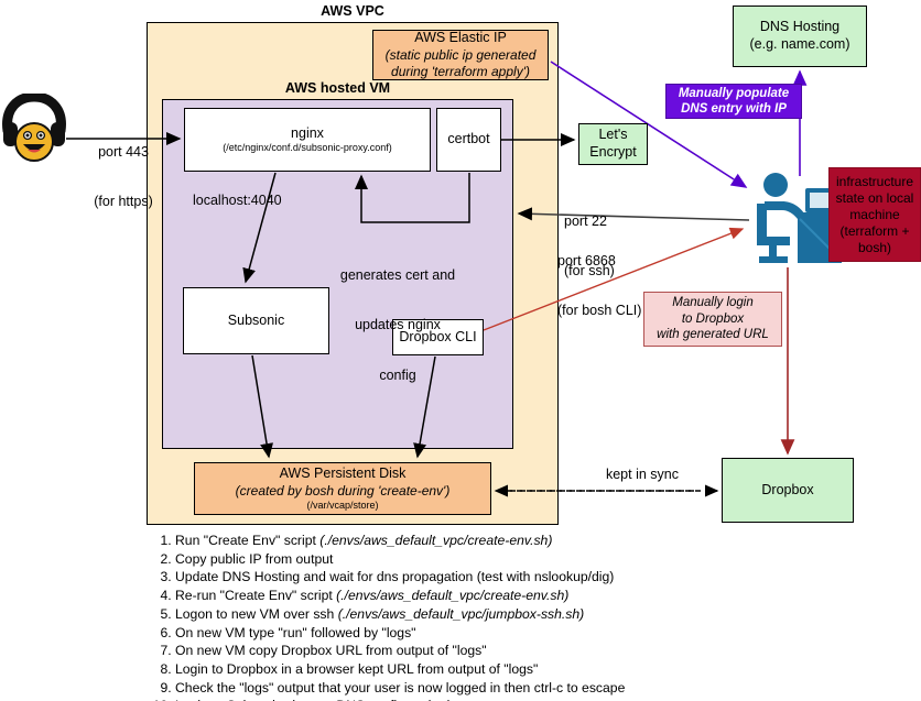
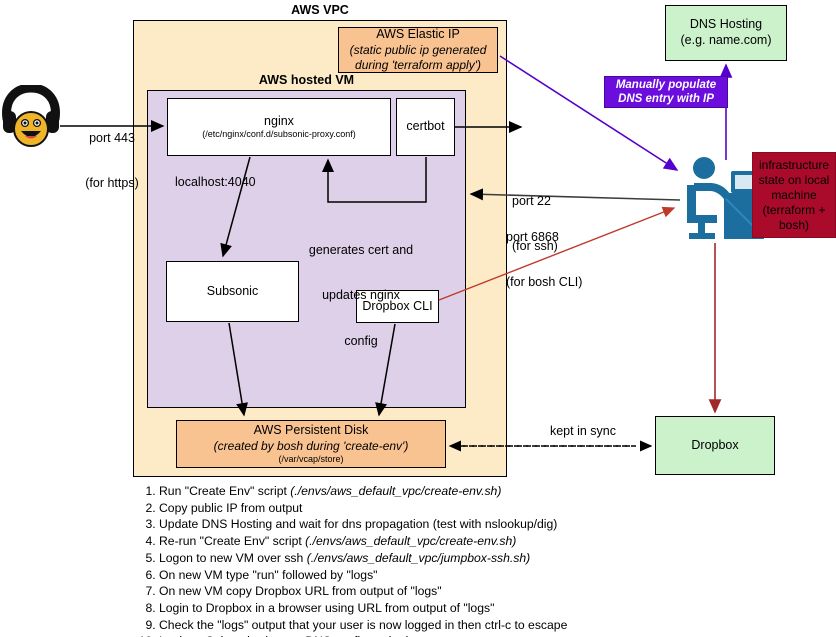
  AWS VPC
  AWS hosted VM
  nginx
  (/etc/nginx/conf.d/subsonic-proxy.conf)
  certbot
  Subsonic
  Dropbox CLI
  AWS Elastic IP
  (static public ip generated
  during 'terraform apply')
  AWS Persistent Disk
  (created by bosh during 'create-env')
  (/var/vcap/store)
  DNS Hosting
  (e.g. name.com)
- Let's
- Encrypt
  Dropbox
  infrastructure
  state on local
  machine
  (terraform +
  bosh)
  Manually populate
  DNS entry with IP
- Manually login
- to Dropbox
- with generated URL
  port 443
  (for https)
  localhost:4040
  generates cert and
  updates nginx
  config
  port 22
  (for ssh)
  port 6868
  (for bosh CLI)
  kept in sync
  Run "Create Env" script (./envs/aws_default_vpc/create-env.sh)
  Copy public IP from output
  Update DNS Hosting and wait for dns propagation (test with nslookup/dig)
  Re-run "Create Env" script (./envs/aws_default_vpc/create-env.sh)
  Logon to new VM over ssh (./envs/aws_default_vpc/jumpbox-ssh.sh)
  On new VM type "run" followed by "logs"
  On new VM copy Dropbox URL from output of "logs"
- Login to Dropbox in a browser kept URL from output of "logs"
+ Login to Dropbox in a browser using URL from output of "logs"
  Check the "logs" output that your user is now logged in then ctrl-c to escape
